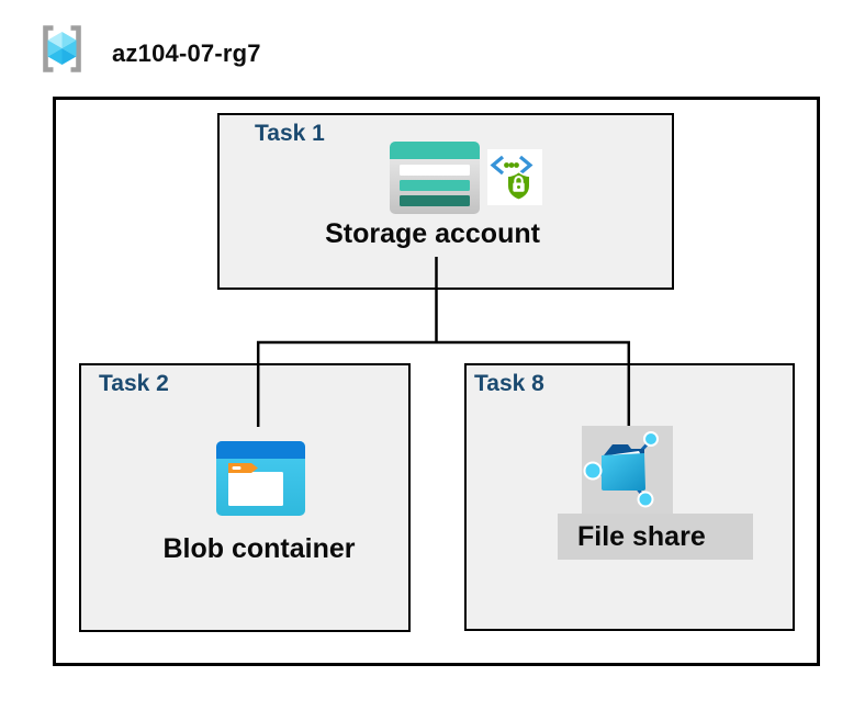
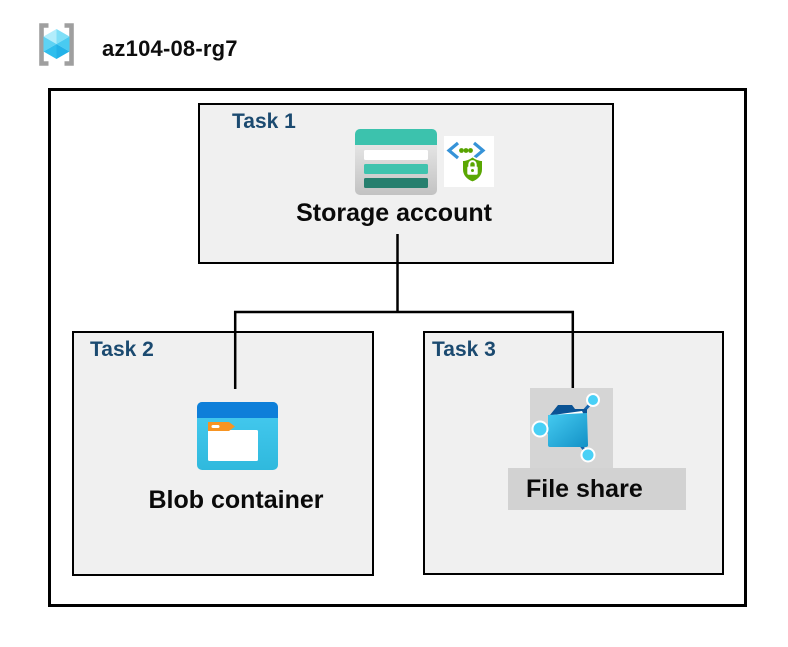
- az104-07-rg7
+ az104-08-rg7
  Task 1
  Storage account
  Task 2
  Blob container
- Task 8
+ Task 3
  File share
